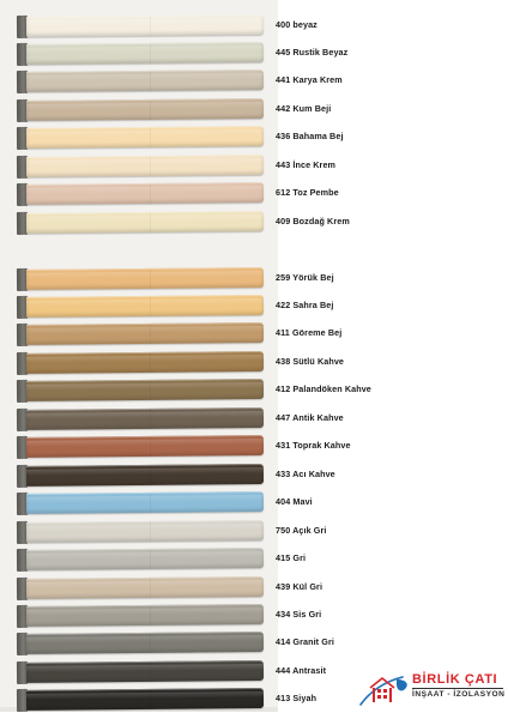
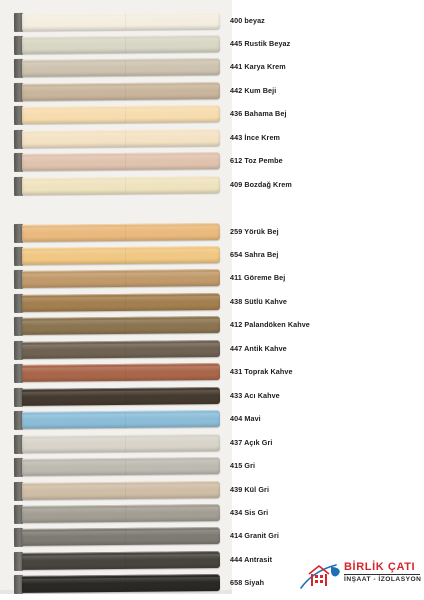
  400 beyaz
  445 Rustik Beyaz
  441 Karya Krem
  442 Kum Beji
  436 Bahama Bej
  443 İnce Krem
  612 Toz Pembe
  409 Bozdağ Krem
  259 Yörük Bej
- 422 Sahra Bej
+ 654 Sahra Bej
  411 Göreme Bej
  438 Sütlü Kahve
  412 Palandöken Kahve
  447 Antik Kahve
  431 Toprak Kahve
  433 Acı Kahve
  404 Mavi
- 750 Açık Gri
+ 437 Açık Gri
  415 Gri
  439 Kül Gri
  434 Sis Gri
  414 Granit Gri
  444 Antrasit
- 413 Siyah
+ 658 Siyah
  BİRLİK ÇATI
